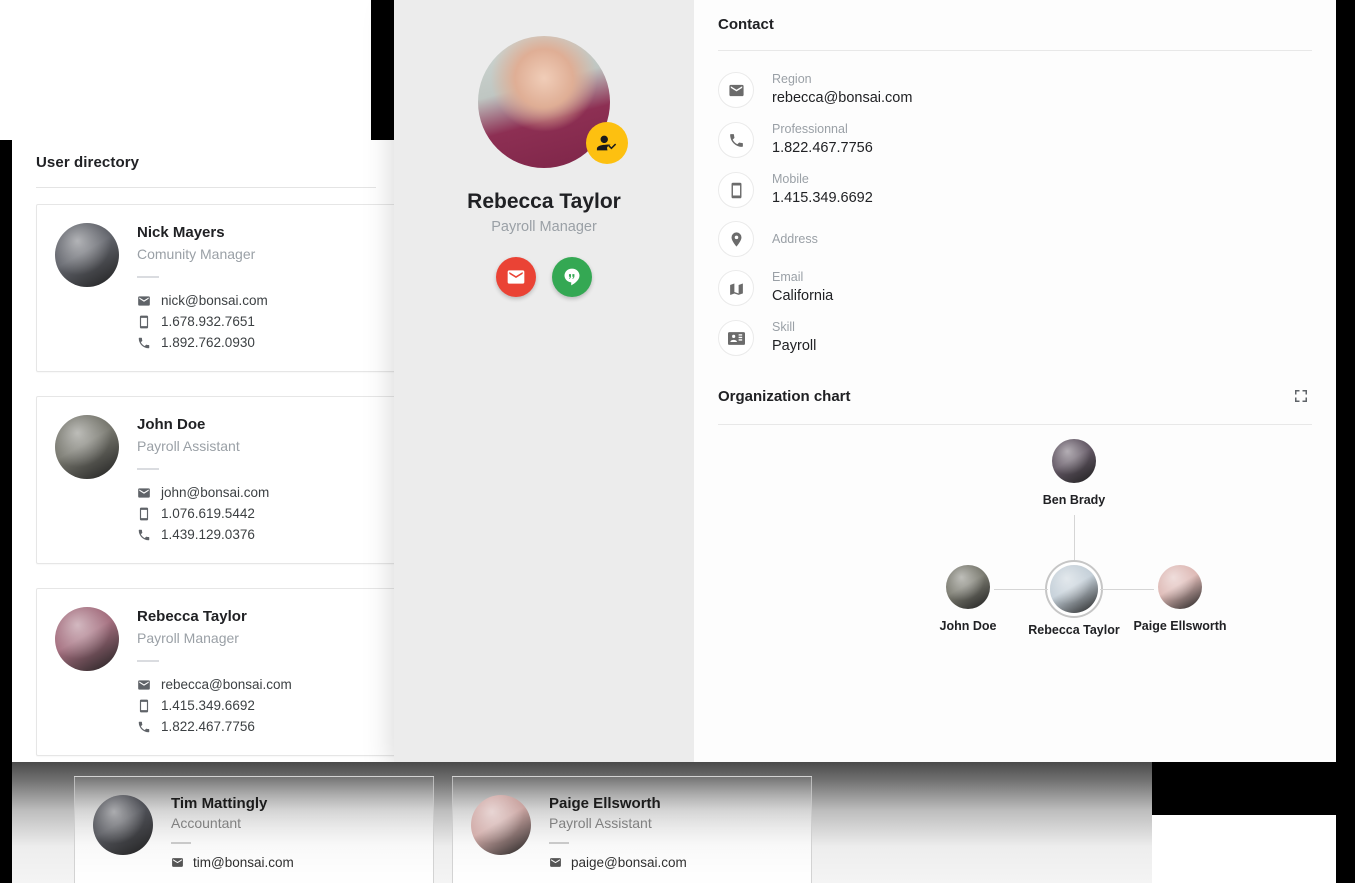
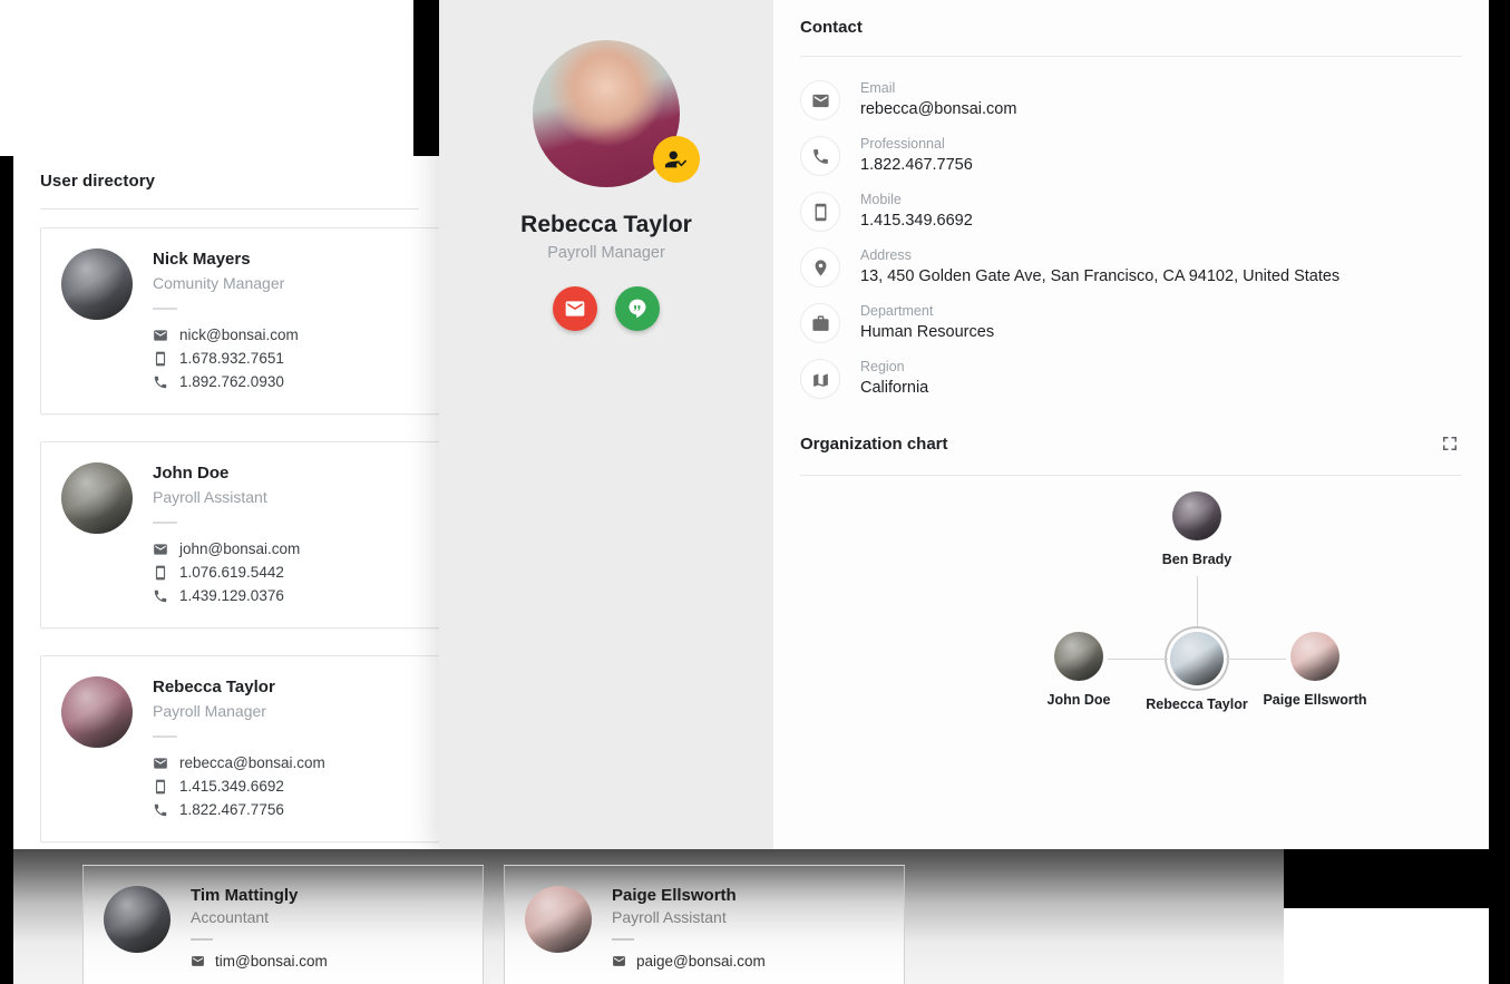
  User directory
  Nick Mayers
  Comunity Manager
  nick@bonsai.com
  1.678.932.7651
  1.892.762.0930
  John Doe
  Payroll Assistant
  john@bonsai.com
  1.076.619.5442
  1.439.129.0376
  Rebecca Taylor
  Payroll Manager
  rebecca@bonsai.com
  1.415.349.6692
  1.822.467.7756
  Rebecca Taylor
  Payroll Manager
  Contact
- Region
+ Email
  rebecca@bonsai.com
  Professionnal
  1.822.467.7756
  Mobile
  1.415.349.6692
  Address
+ 13, 450 Golden Gate Ave, San Francisco, CA 94102, United States
+ Department
+ Human Resources
- Email
+ Region
  California
- Skill
- Payroll
  Organization chart
  Ben Brady
  John Doe
  Rebecca Taylor
  Paige Ellsworth
  Tim Mattingly
  Accountant
  tim@bonsai.com
  Paige Ellsworth
  Payroll Assistant
  paige@bonsai.com
